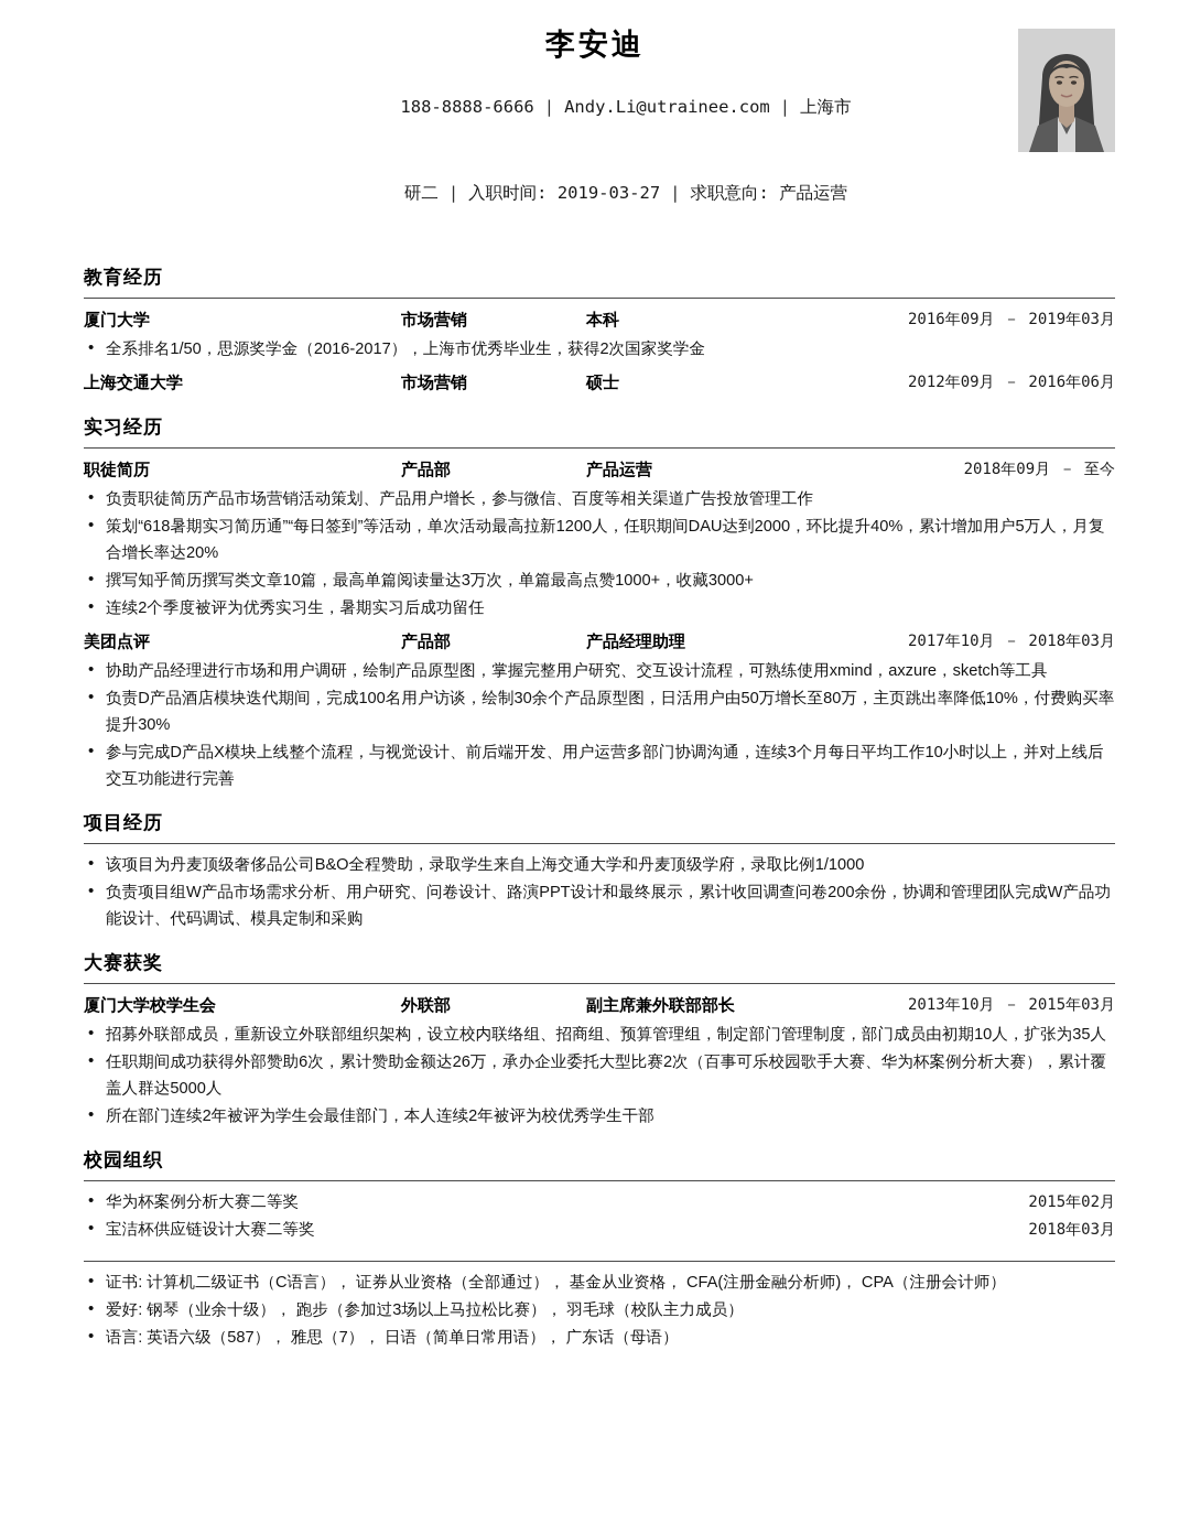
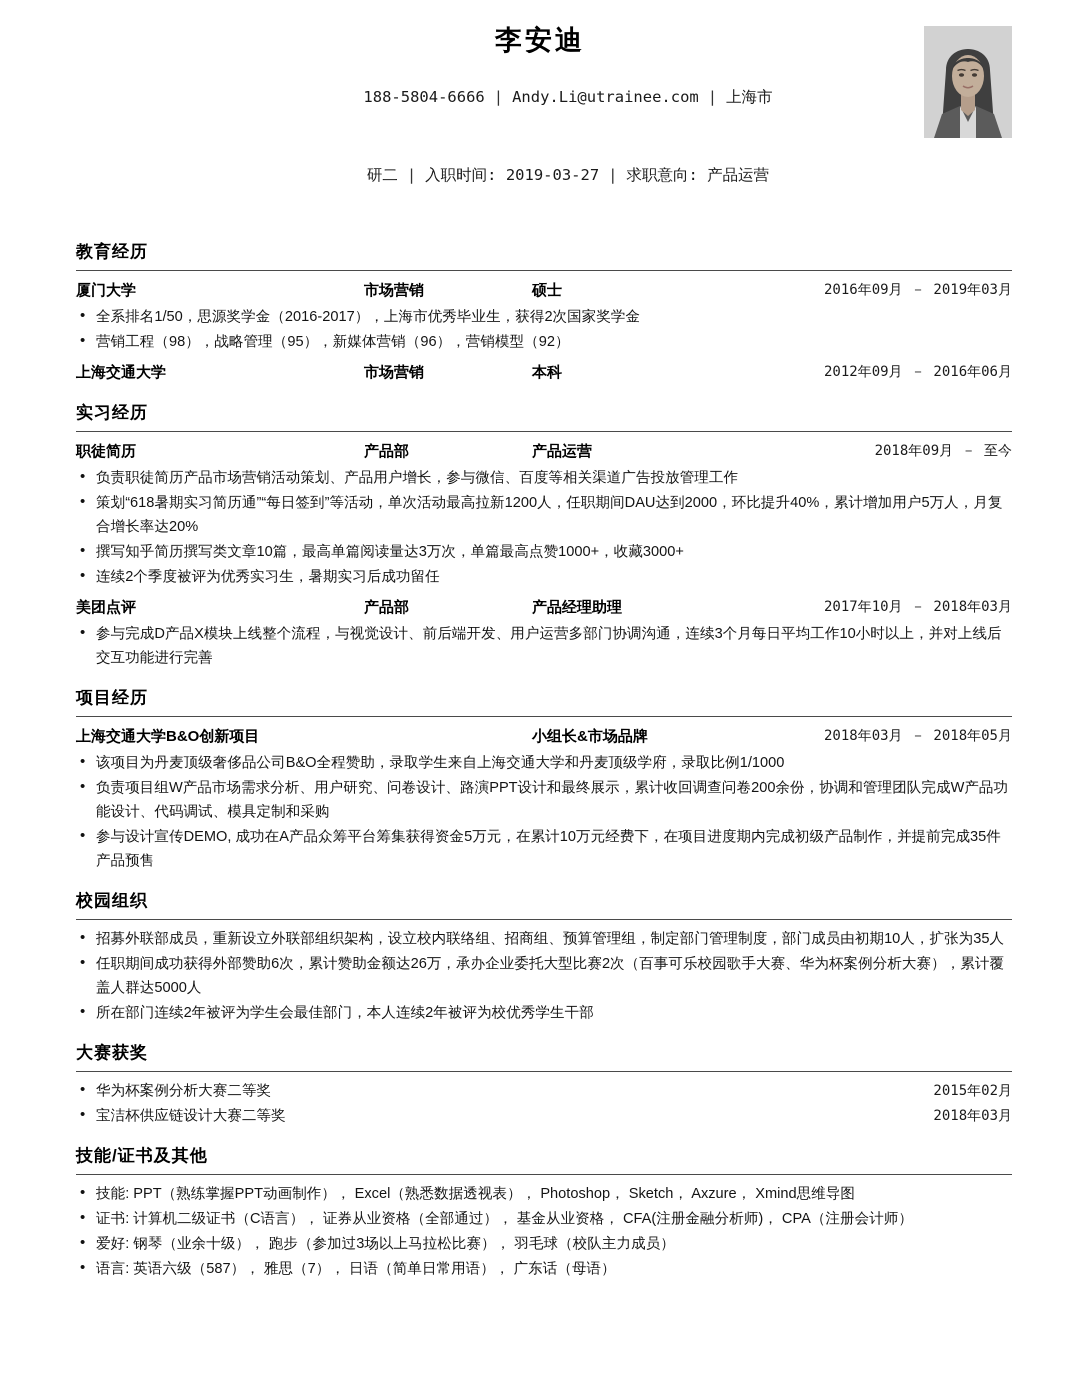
  李安迪
- 188-8888-6666 | Andy.Li@utrainee.com | 上海市
+ 188-5804-6666 | Andy.Li@utrainee.com | 上海市
  研二 | 入职时间: 2019-03-27 | 求职意向: 产品运营
  教育经历
  厦门大学
  市场营销
- 本科
+ 硕士
  2016年09月 － 2019年03月
  全系排名1/50，思源奖学金（2016-2017），上海市优秀毕业生，获得2次国家奖学金
+ 营销工程（98），战略管理（95），新媒体营销（96），营销模型（92）
  上海交通大学
  市场营销
- 硕士
+ 本科
  2012年09月 － 2016年06月
  实习经历
  职徒简历
  产品部
  产品运营
  2018年09月 － 至今
  负责职徒简历产品市场营销活动策划、产品用户增长，参与微信、百度等相关渠道广告投放管理工作
  策划“618暑期实习简历通”“每日签到”等活动，单次活动最高拉新1200人，任职期间DAU达到2000，环比提升40%，累计增加用户5万人，月复合增长率达20%
  撰写知乎简历撰写类文章10篇，最高单篇阅读量达3万次，单篇最高点赞1000+，收藏3000+
  连续2个季度被评为优秀实习生，暑期实习后成功留任
  美团点评
  产品部
  产品经理助理
  2017年10月 － 2018年03月
- 协助产品经理进行市场和用户调研，绘制产品原型图，掌握完整用户研究、交互设计流程，可熟练使用xmind，axzure，sketch等工具
- 负责D产品酒店模块迭代期间，完成100名用户访谈，绘制30余个产品原型图，日活用户由50万增长至80万，主页跳出率降低10%，付费购买率提升30%
  参与完成D产品X模块上线整个流程，与视觉设计、前后端开发、用户运营多部门协调沟通，连续3个月每日平均工作10小时以上，并对上线后交互功能进行完善
  项目经历
+ 上海交通大学B&O创新项目
+ 小组长&市场品牌
+ 2018年03月 － 2018年05月
  该项目为丹麦顶级奢侈品公司B&O全程赞助，录取学生来自上海交通大学和丹麦顶级学府，录取比例1/1000
  负责项目组W产品市场需求分析、用户研究、问卷设计、路演PPT设计和最终展示，累计收回调查问卷200余份，协调和管理团队完成W产品功能设计、代码调试、模具定制和采购
+ 参与设计宣传DEMO, 成功在A产品众筹平台筹集获得资金5万元，在累计10万元经费下，在项目进度期内完成初级产品制作，并提前完成35件产品预售
- 大赛获奖
+ 校园组织
- 厦门大学校学生会
- 外联部
- 副主席兼外联部部长
- 2013年10月 － 2015年03月
  招募外联部成员，重新设立外联部组织架构，设立校内联络组、招商组、预算管理组，制定部门管理制度，部门成员由初期10人，扩张为35人
  任职期间成功获得外部赞助6次，累计赞助金额达26万，承办企业委托大型比赛2次（百事可乐校园歌手大赛、华为杯案例分析大赛），累计覆盖人群达5000人
  所在部门连续2年被评为学生会最佳部门，本人连续2年被评为校优秀学生干部
- 校园组织
+ 大赛获奖
  华为杯案例分析大赛二等奖
  2015年02月
  宝洁杯供应链设计大赛二等奖
  2018年03月
+ 技能/证书及其他
+ 技能: PPT（熟练掌握PPT动画制作）， Excel（熟悉数据透视表）， Photoshop， Sketch， Axzure， Xmind思维导图
  证书: 计算机二级证书（C语言）， 证券从业资格（全部通过）， 基金从业资格， CFA(注册金融分析师)， CPA（注册会计师）
  爱好: 钢琴（业余十级）， 跑步（参加过3场以上马拉松比赛）， 羽毛球（校队主力成员）
  语言: 英语六级（587）， 雅思（7）， 日语（简单日常用语）， 广东话（母语）
